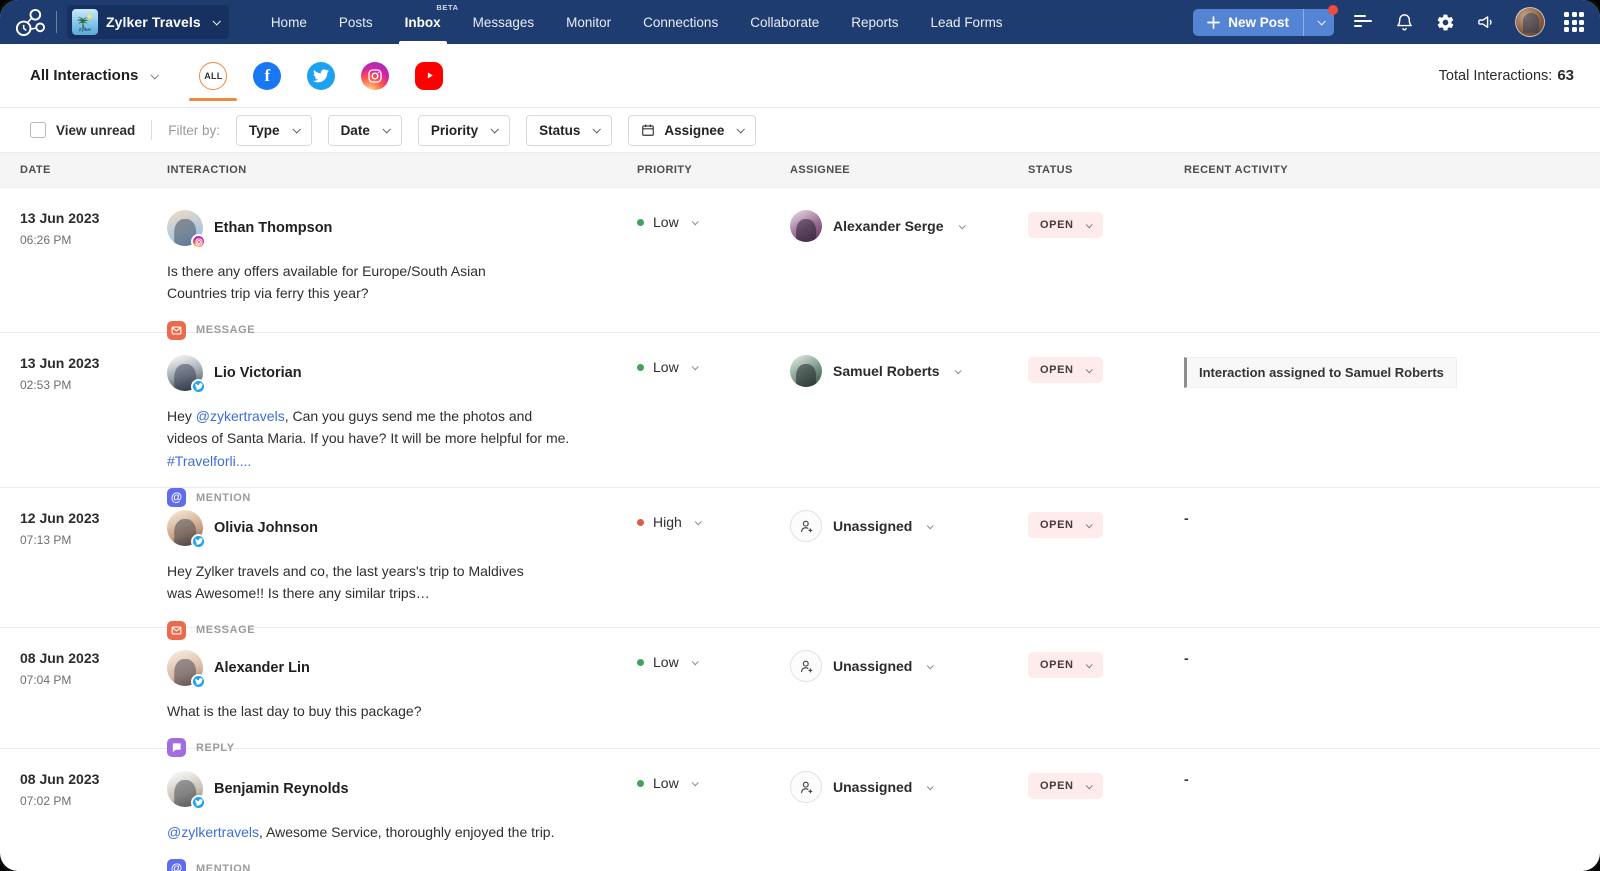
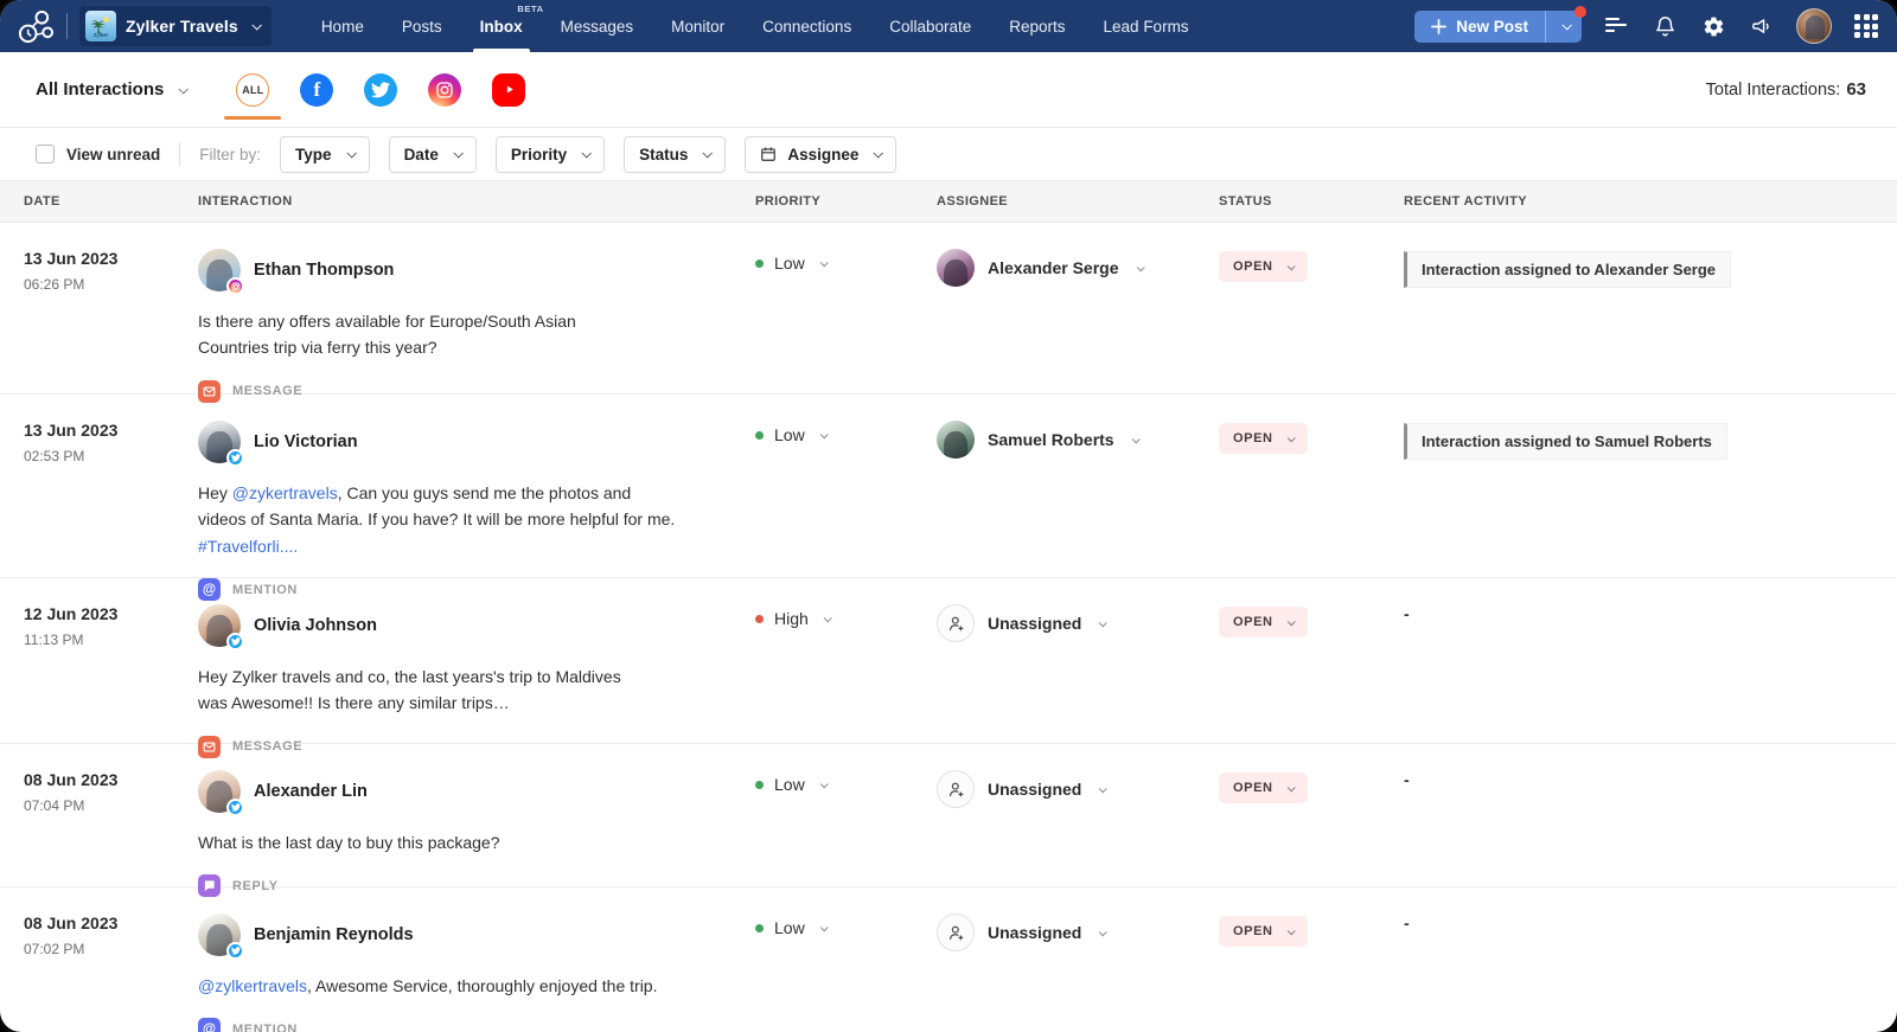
  Zylker Travels
  Home
  Posts
  Inbox
  BETA
  Messages
  Monitor
  Connections
  Collaborate
  Reports
  Lead Forms
  New Post
  All Interactions
  ALL
  f
  Total Interactions: 63
  View unread
  Filter by:
  Type
  Date
  Priority
  Status
  Assignee
  DATE
  INTERACTION
  PRIORITY
  ASSIGNEE
  STATUS
  RECENT ACTIVITY
  13 Jun 2023
  06:26 PM
  Ethan Thompson
  Is there any offers available for Europe/South Asian Countries trip via ferry this year?
  MESSAGE
  Low
  Alexander Serge
  OPEN
+ Interaction assigned to Alexander Serge
  13 Jun 2023
  02:53 PM
  Lio Victorian
  Hey @zykertravels, Can you guys send me the photos and videos of Santa Maria. If you have? It will be more helpful for me.
  #Travelforli....
  @
  MENTION
  Low
  Samuel Roberts
  OPEN
  Interaction assigned to Samuel Roberts
  12 Jun 2023
- 07:13 PM
+ 11:13 PM
  Olivia Johnson
  Hey Zylker travels and co, the last years's trip to Maldives was Awesome!! Is there any similar trips…
  MESSAGE
  High
  Unassigned
  OPEN
  -
  08 Jun 2023
  07:04 PM
  Alexander Lin
  What is the last day to buy this package?
  REPLY
  Low
  Unassigned
  OPEN
  -
  08 Jun 2023
  07:02 PM
  Benjamin Reynolds
  @zylkertravels, Awesome Service, thoroughly enjoyed the trip.
  @
  MENTION
  Low
  Unassigned
  OPEN
  -
